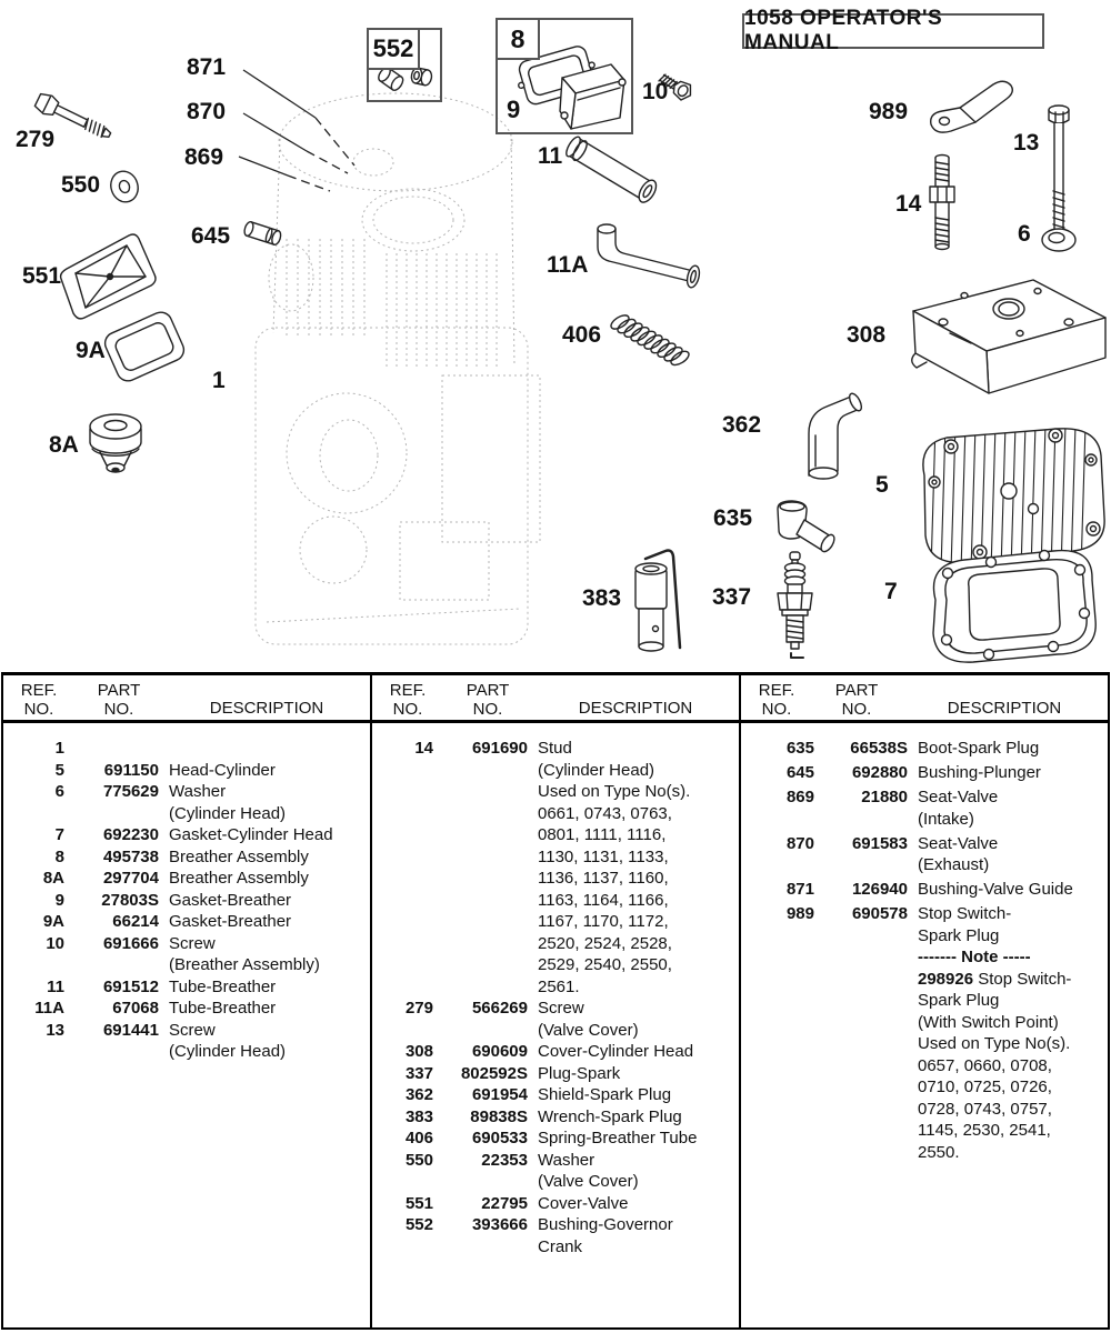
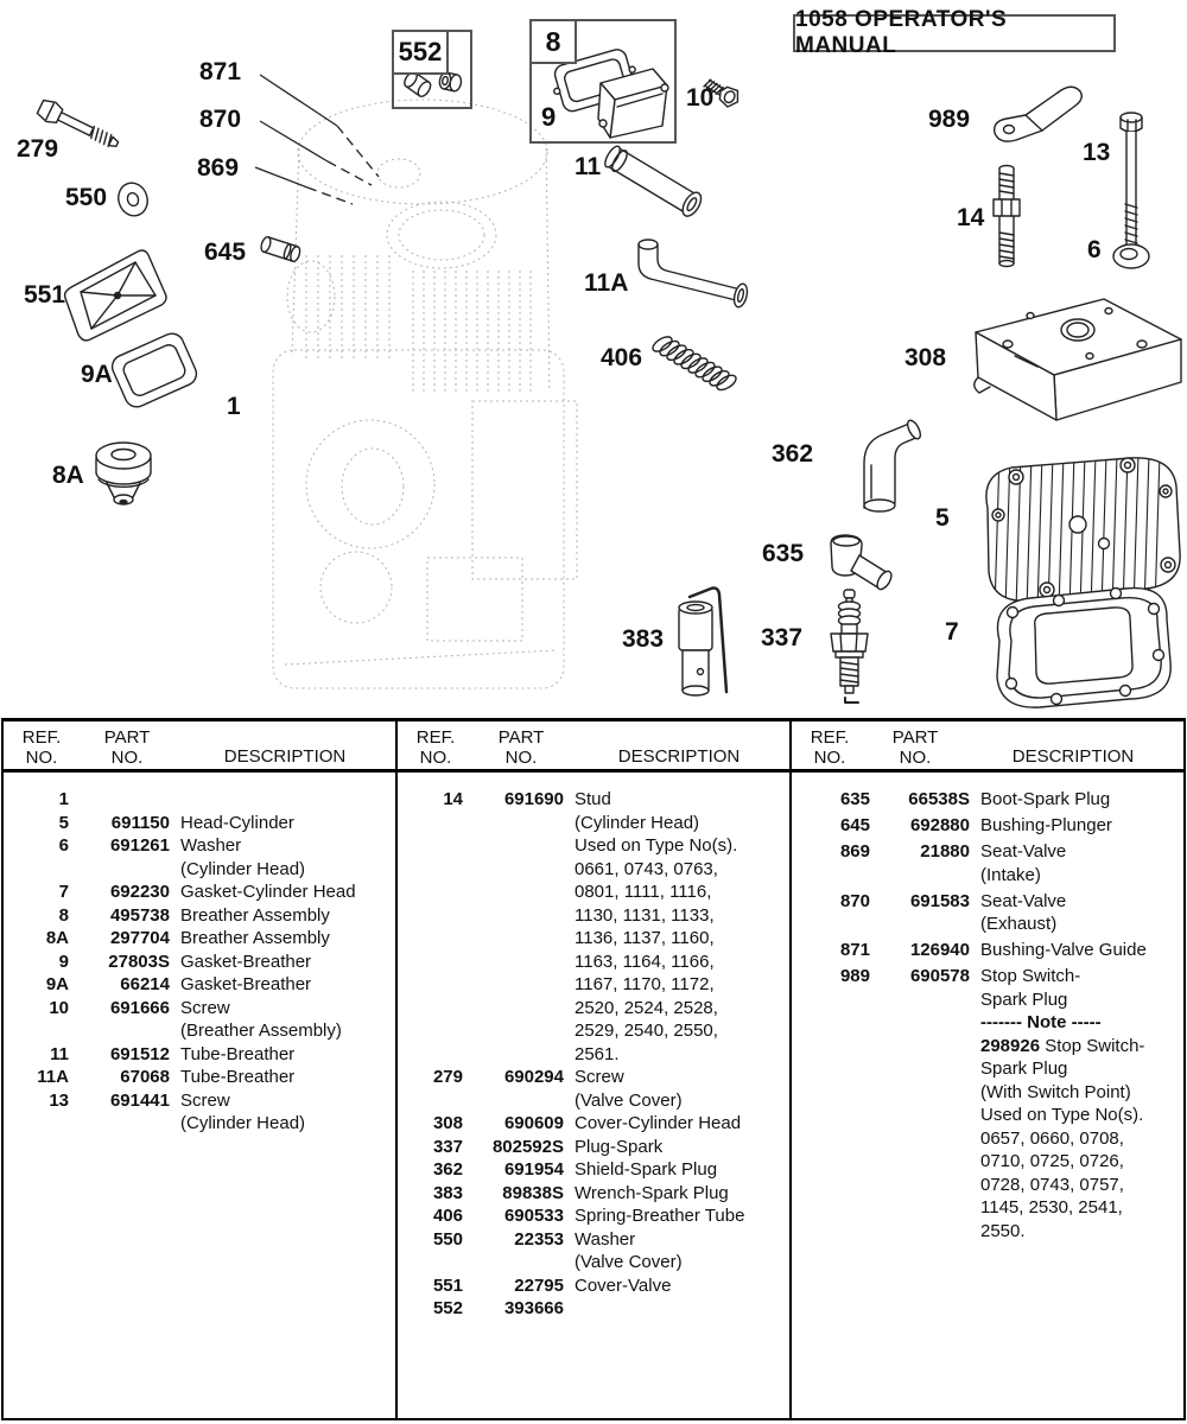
  279
  550
  551
  9A
  8A
  871
  870
  869
  645
  1
  10
  11
  11A
  406
  989
  13
  14
  6
  308
  362
  5
  635
  383
  337
  7
  552
  8
  9
  1058 OPERATOR'S MANUAL
  REF.
  NO.
  PART
  NO.
  DESCRIPTION
  1
  5
  691150
  Head-Cylinder
  6
- 775629
+ 691261
  Washer
  (Cylinder Head)
  7
  692230
  Gasket-Cylinder Head
  8
  495738
  Breather Assembly
  8A
  297704
  Breather Assembly
  9
  27803S
  Gasket-Breather
  9A
  66214
  Gasket-Breather
  10
  691666
  Screw
  (Breather Assembly)
  11
  691512
  Tube-Breather
  11A
  67068
  Tube-Breather
  13
  691441
  Screw
  (Cylinder Head)
  REF.
  NO.
  PART
  NO.
  DESCRIPTION
  14
  691690
  Stud
  (Cylinder Head)
  Used on Type No(s).
  0661, 0743, 0763,
  0801, 1111, 1116,
  1130, 1131, 1133,
  1136, 1137, 1160,
  1163, 1164, 1166,
  1167, 1170, 1172,
  2520, 2524, 2528,
  2529, 2540, 2550,
  2561.
  279
- 566269
+ 690294
  Screw
  (Valve Cover)
  308
  690609
  Cover-Cylinder Head
  337
  802592S
  Plug-Spark
  362
  691954
  Shield-Spark Plug
  383
  89838S
  Wrench-Spark Plug
  406
  690533
  Spring-Breather Tube
  550
  22353
  Washer
  (Valve Cover)
  551
  22795
  Cover-Valve
  552
  393666
- Bushing-Governor
- Crank
  REF.
  NO.
  PART
  NO.
  DESCRIPTION
  635
  66538S
  Boot-Spark Plug
  645
  692880
  Bushing-Plunger
  869
  21880
  Seat-Valve
  (Intake)
  870
  691583
  Seat-Valve
  (Exhaust)
  871
  126940
  Bushing-Valve Guide
  989
  690578
  Stop Switch-
  Spark Plug
  ------- Note -----
  298926 Stop Switch-
  Spark Plug
  (With Switch Point)
  Used on Type No(s).
  0657, 0660, 0708,
  0710, 0725, 0726,
  0728, 0743, 0757,
  1145, 2530, 2541,
  2550.
